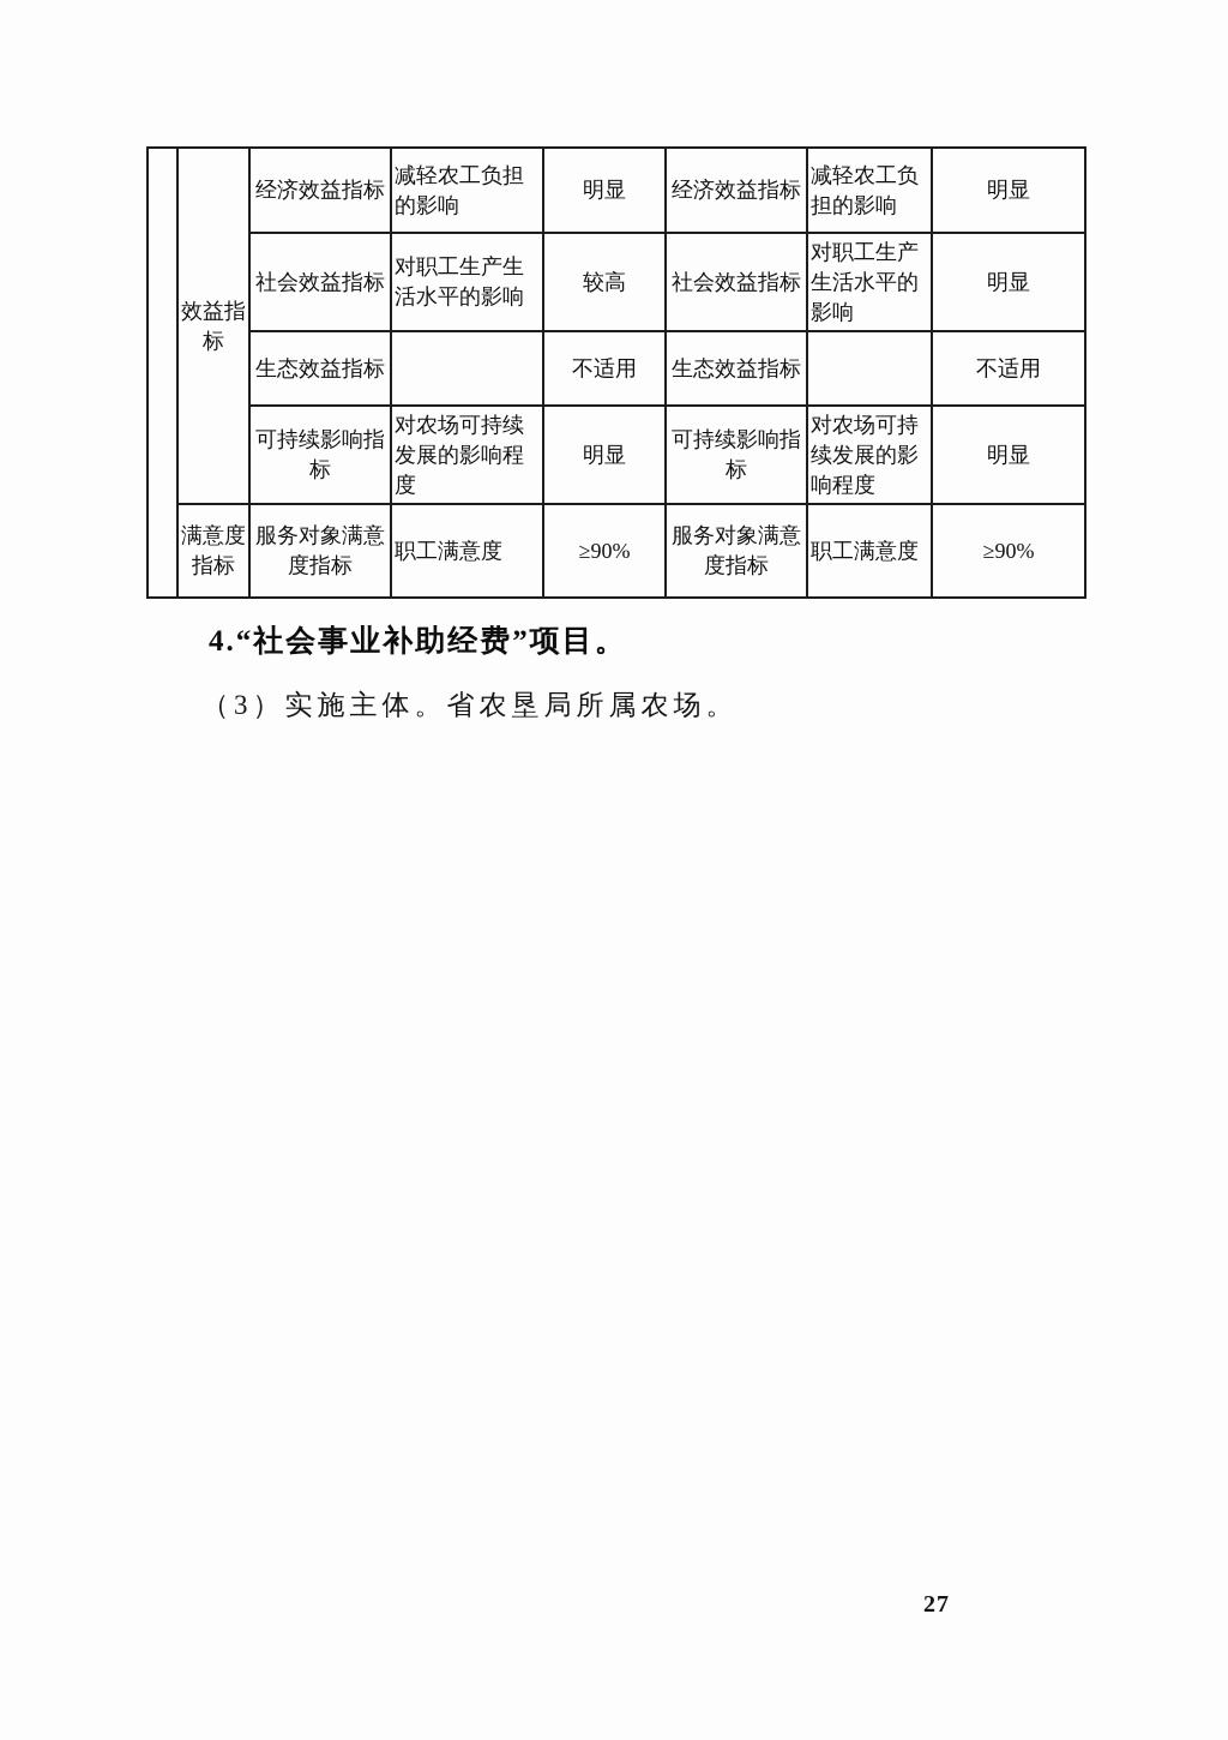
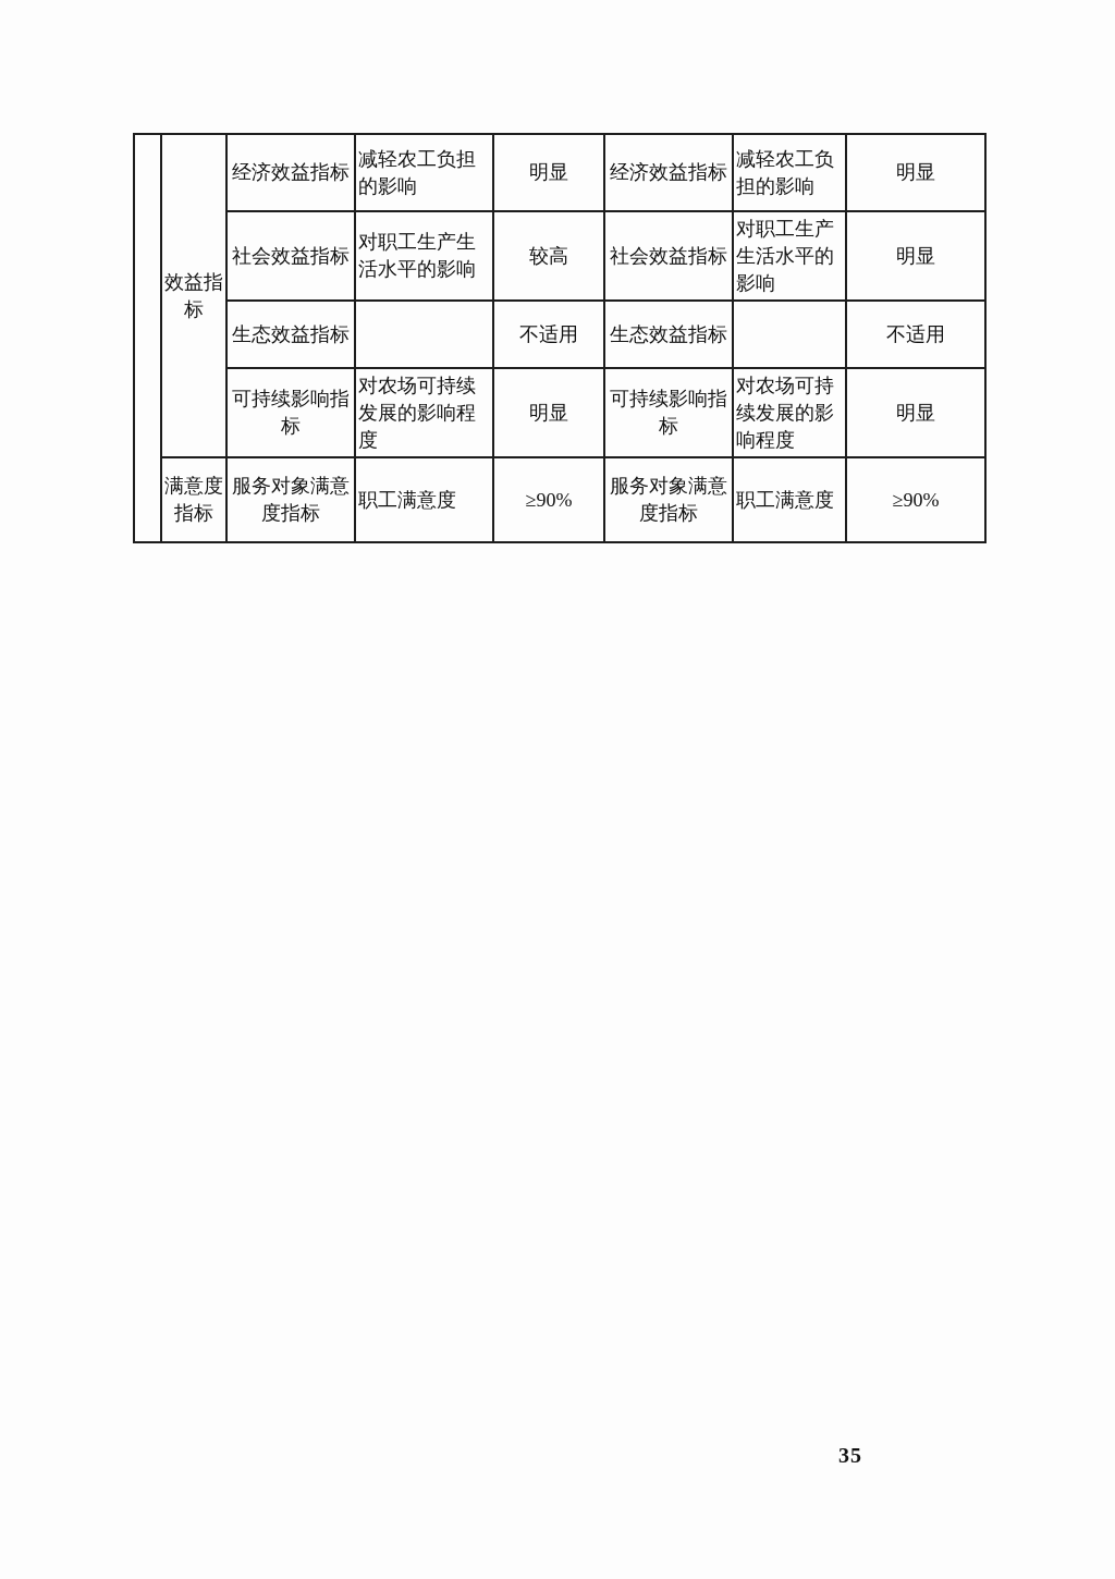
  	效益指标	经济效益指标	减轻农工负担的影响	明显	经济效益指标	减轻农工负担的影响	明显
  社会效益指标	对职工生产生活水平的影响	较高	社会效益指标	对职工生产生活水平的影响	明显
  生态效益指标		不适用	生态效益指标		不适用
  可持续影响指标	对农场可持续发展的影响程度	明显	可持续影响指标	对农场可持续发展的影响程度	明显
  满意度指标	服务对象满意度指标	职工满意度	≥90%	服务对象满意度指标	职工满意度	≥90%
- 4.“社会事业补助经费”项目。
- （3）实施主体。省农垦局所属农场。
- 27
+ 35
